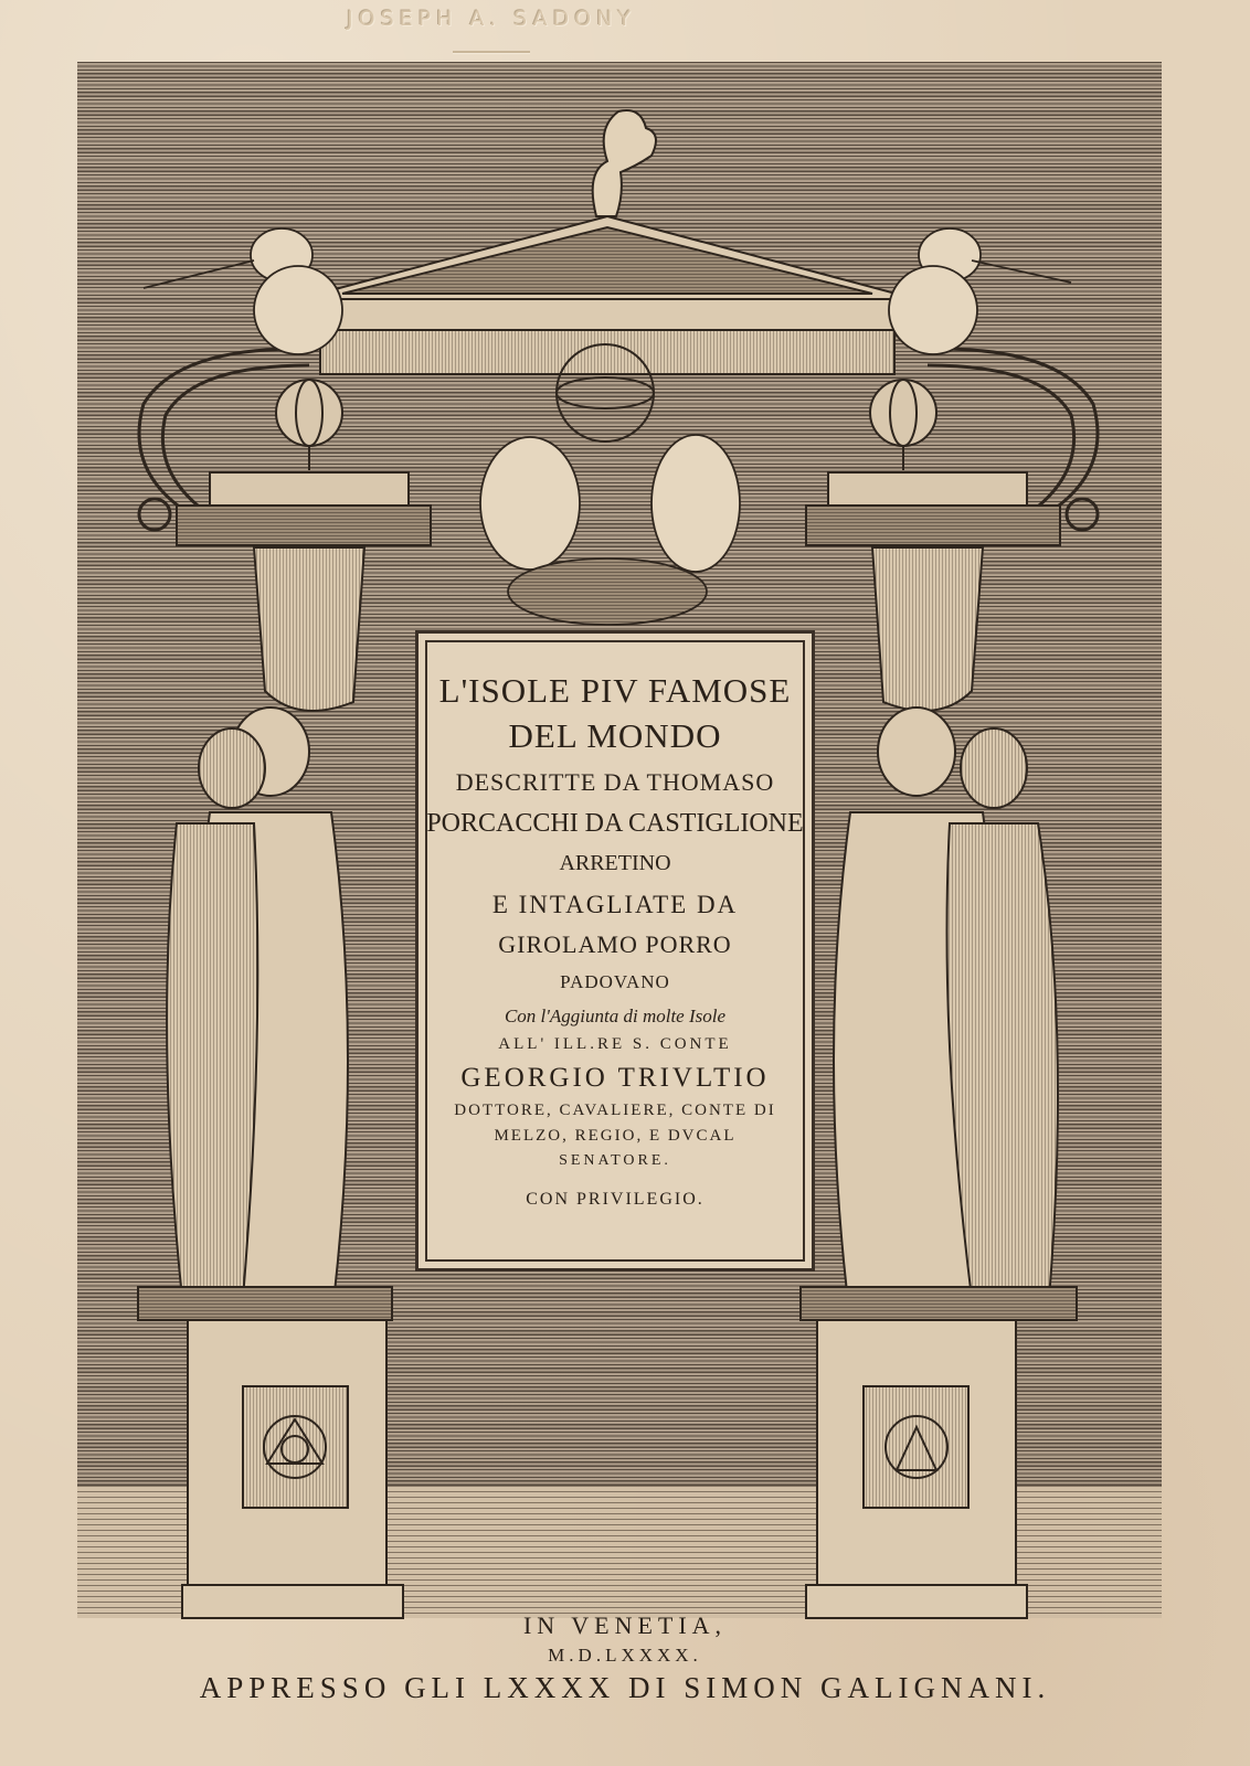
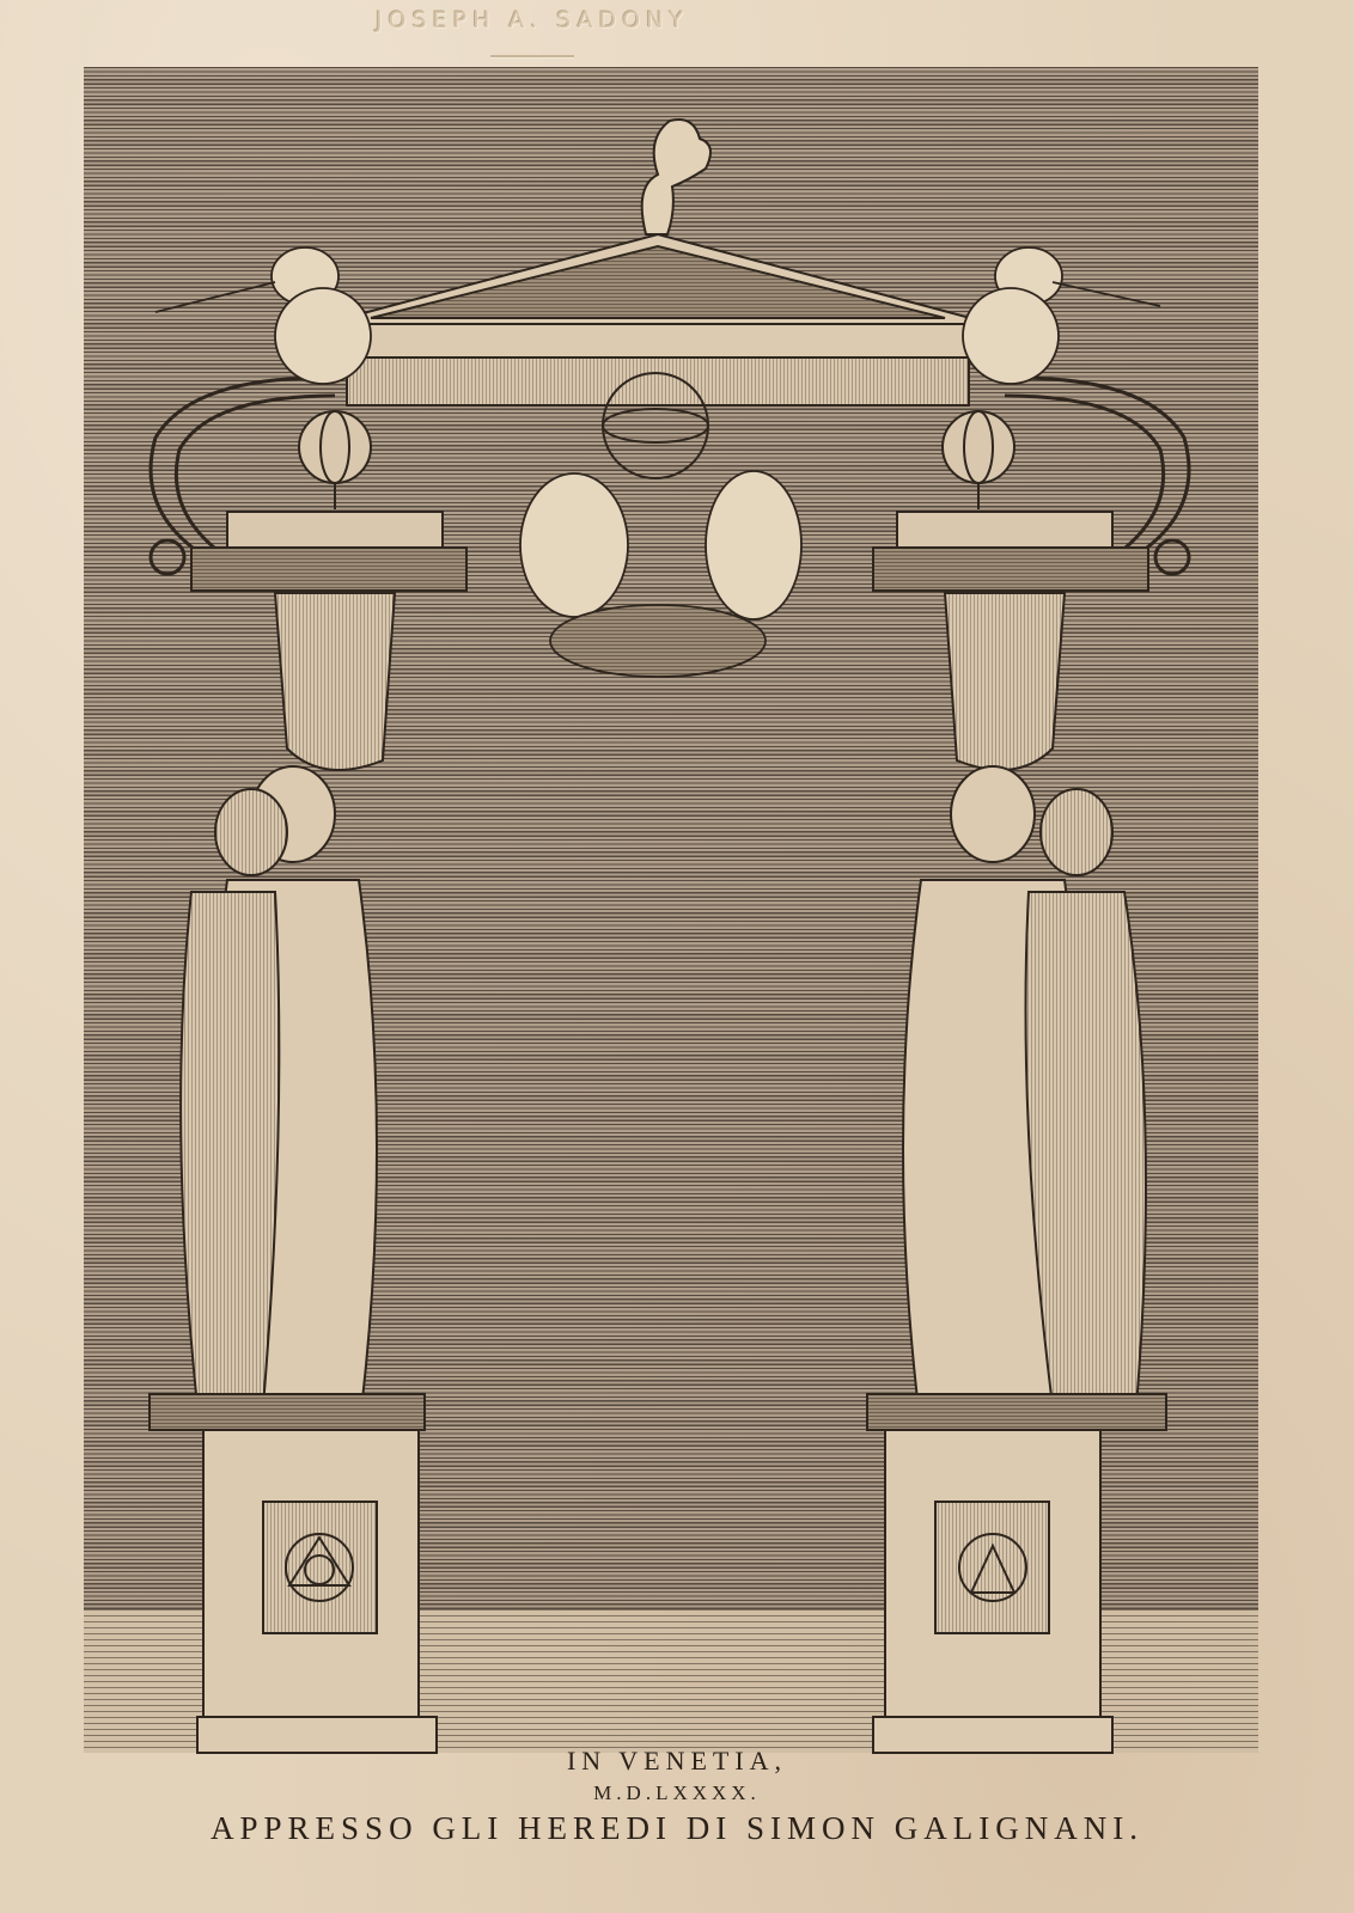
  JOSEPH A. SADONY
- L'ISOLE PIV FAMOSE
- DEL MONDO
- DESCRITTE DA THOMASO
- PORCACCHI DA CASTIGLIONE
- ARRETINO
- E INTAGLIATE DA
- GIROLAMO PORRO
- PADOVANO
- Con l'Aggiunta di molte Isole
- ALL' ILL.RE S. CONTE
- GEORGIO TRIVLTIO
- DOTTORE, CAVALIERE, CONTE DI
- MELZO, REGIO, E DVCAL
- SENATORE.
- CON PRIVILEGIO.
  IN VENETIA,
  M.D.LXXXX.
- APPRESSO GLI LXXXX DI SIMON GALIGNANI.
+ APPRESSO GLI HEREDI DI SIMON GALIGNANI.
